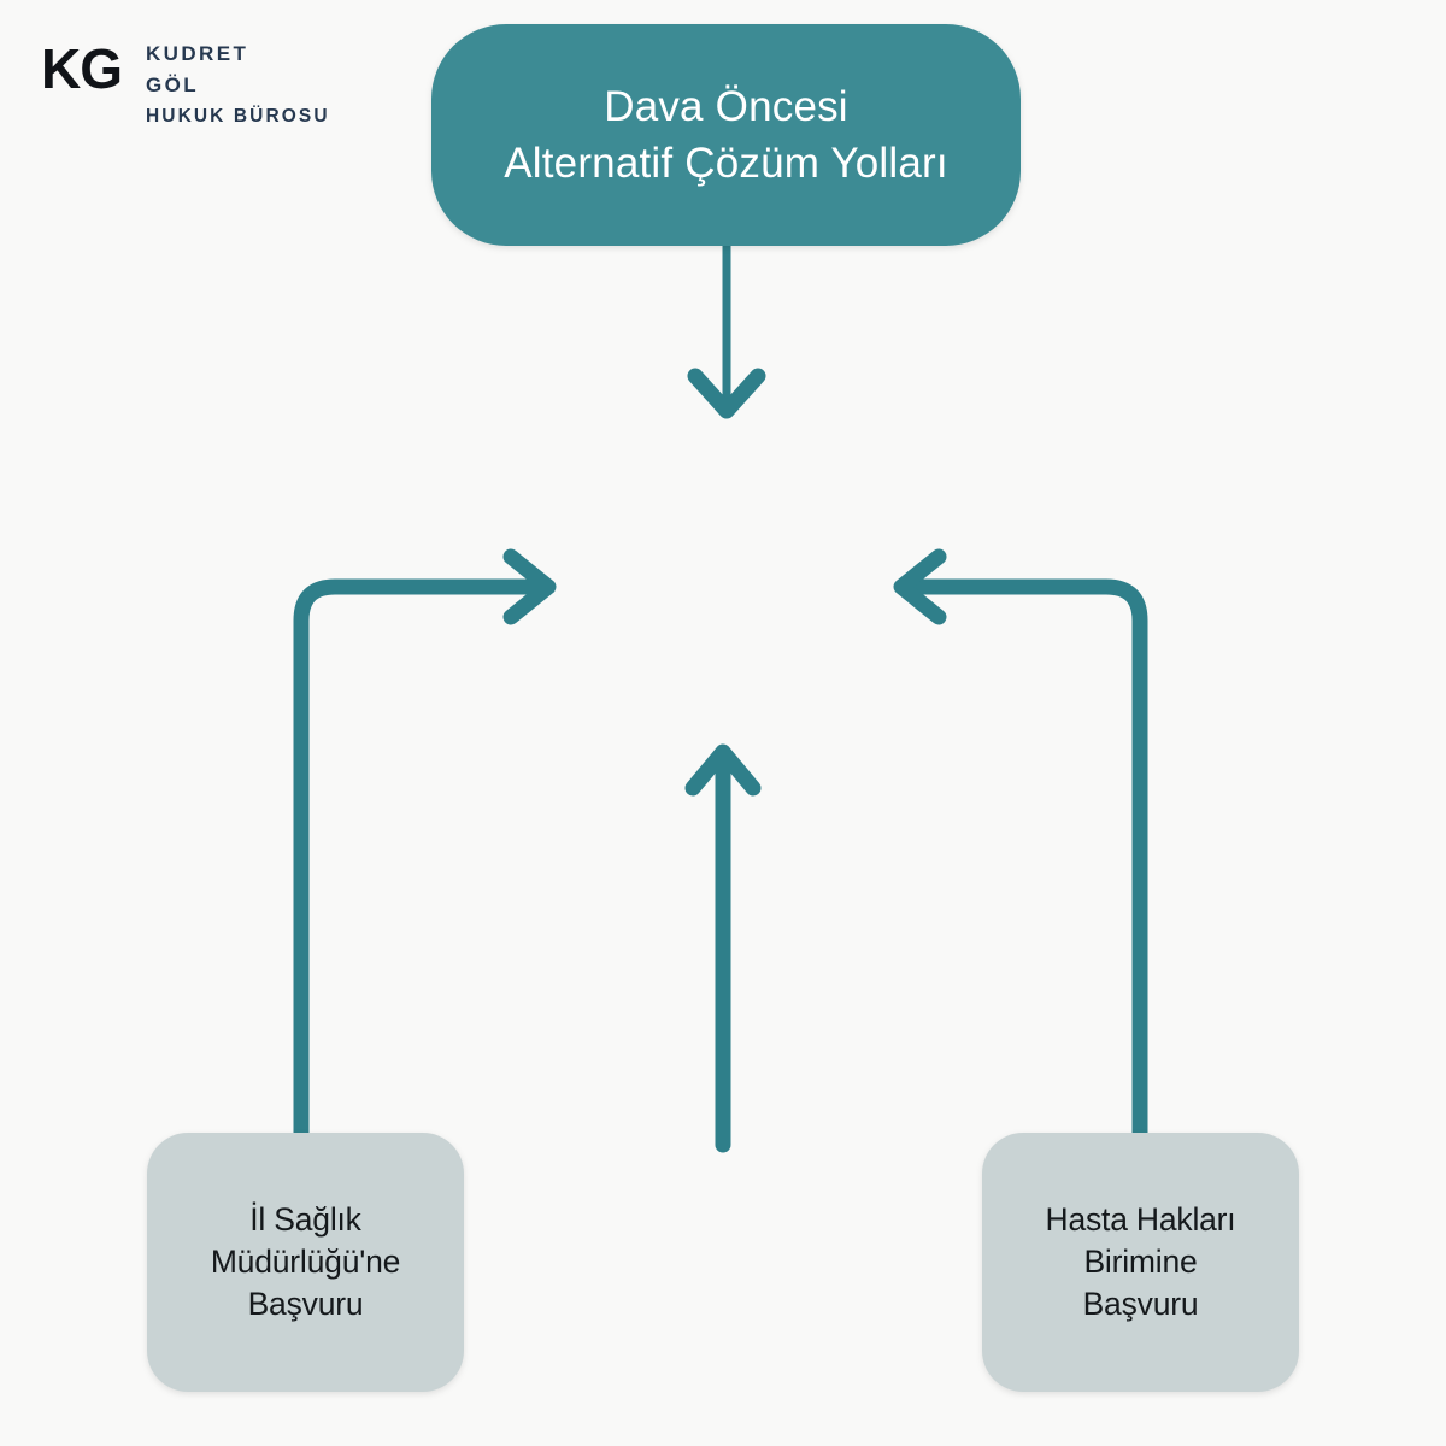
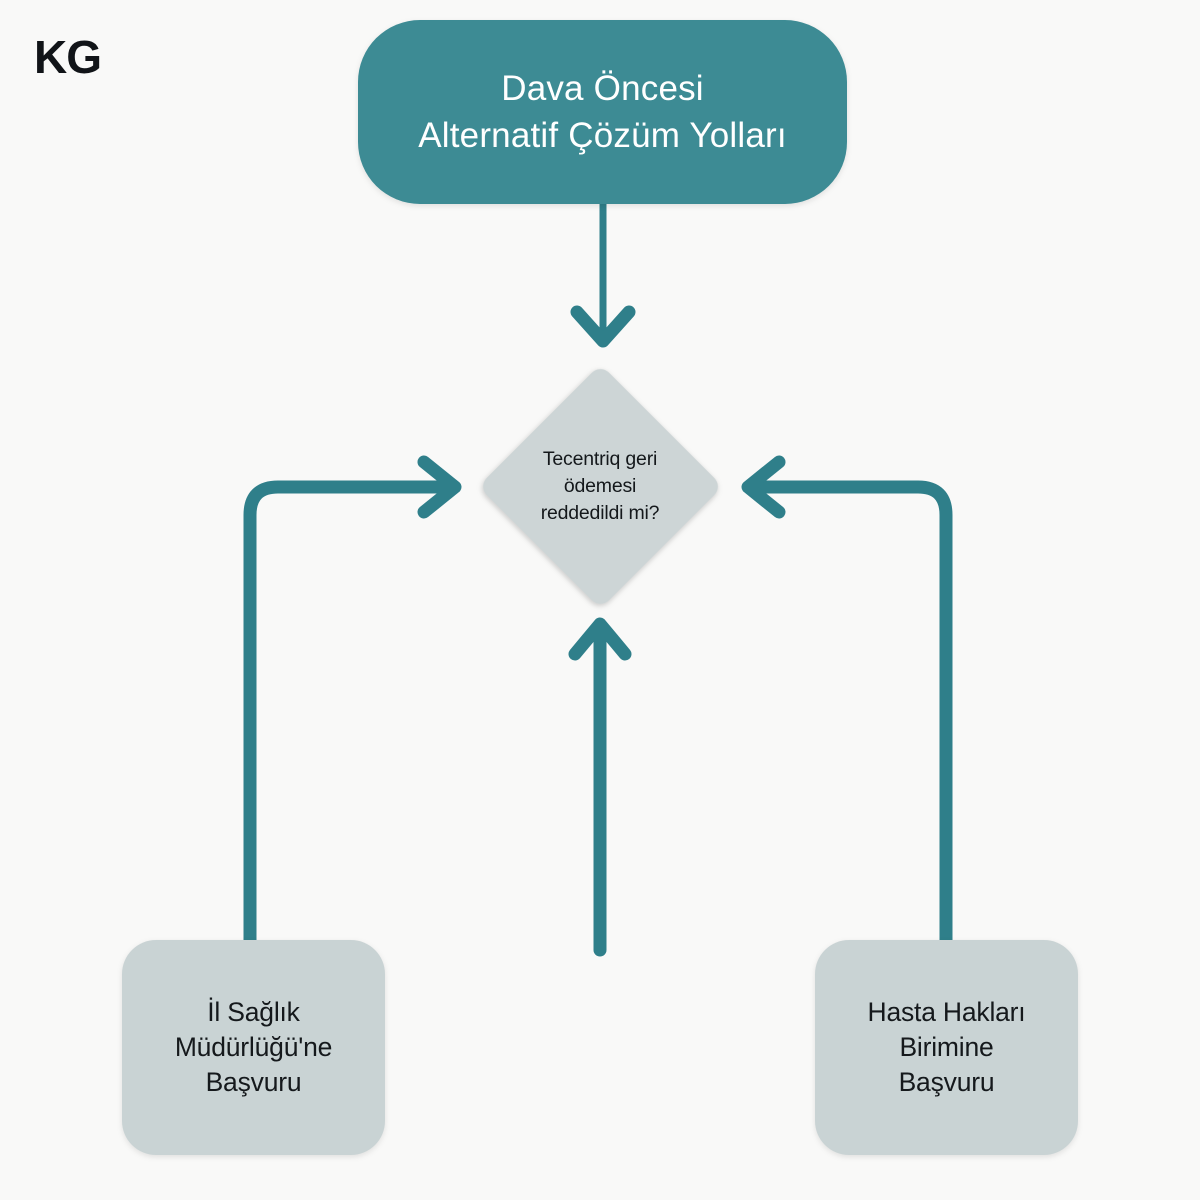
  KG
- KUDRET
- GÖL
- HUKUK BÜROSU
  Dava Öncesi
  Alternatif Çözüm Yolları
+ Tecentriq geri
+ ödemesi
+ reddedildi mi?
  İl Sağlık
  Müdürlüğü'ne
  Başvuru
  Hasta Hakları
  Birimine
  Başvuru
